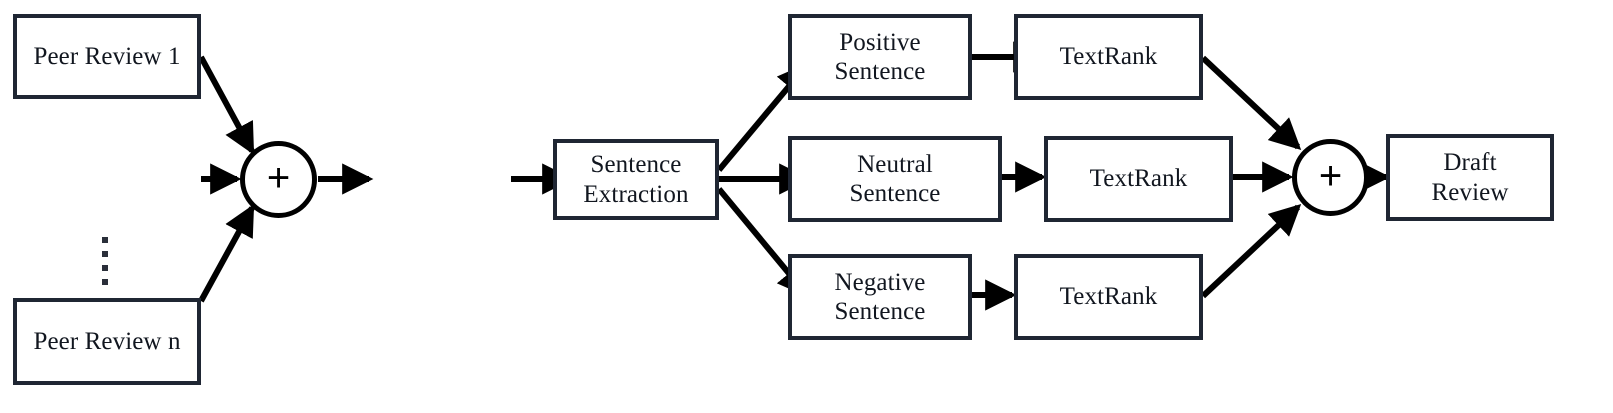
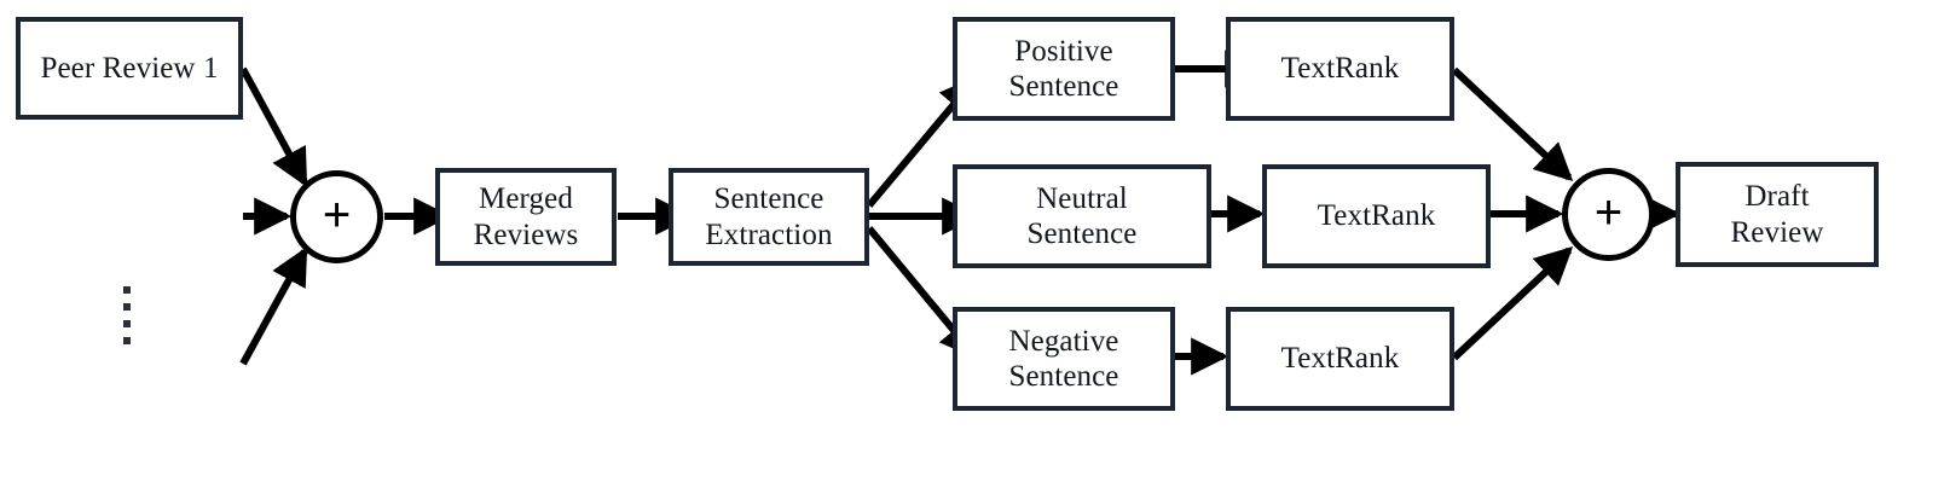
  Peer Review 1
- Peer Review n
  +
+ Merged
+ Reviews
  Sentence
  Extraction
  Positive
  Sentence
  Neutral
  Sentence
  Negative
  Sentence
  TextRank
  TextRank
  TextRank
  +
  Draft
  Review
